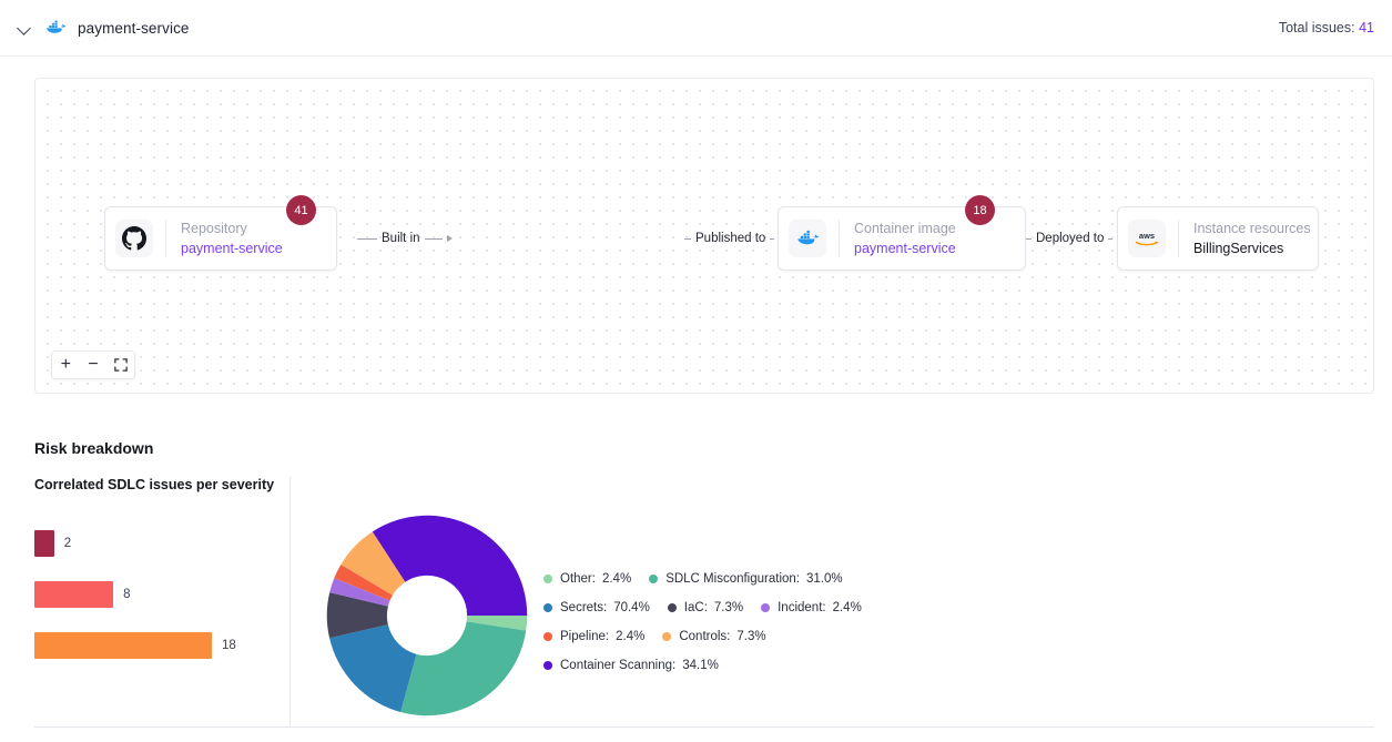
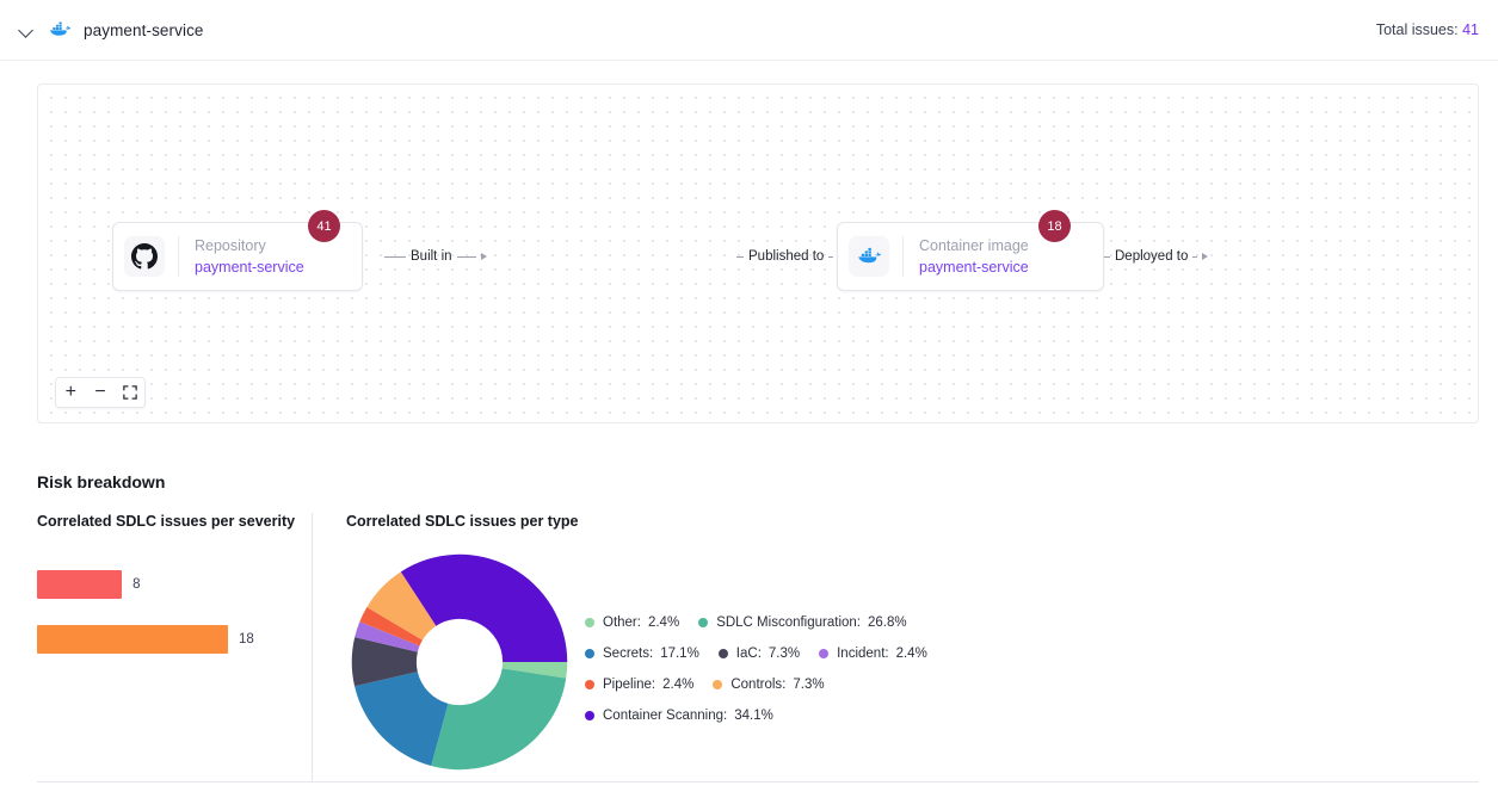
  payment-service
  Total issues: 41
  Repository
  payment-service
  41
  Built in
  Published to
  Container image
  payment-service
  18
  Deployed to
- aws
- Instance resources
- BillingServices
  +
  −
  Risk breakdown
  Correlated SDLC issues per severity
- 2
  8
  18
+ Correlated SDLC issues per type
  Other:
  2.4%
  SDLC Misconfiguration:
- 31.0%
+ 26.8%
  Secrets:
- 70.4%
+ 17.1%
  IaC:
  7.3%
  Incident:
  2.4%
  Pipeline:
  2.4%
  Controls:
  7.3%
  Container Scanning:
  34.1%
